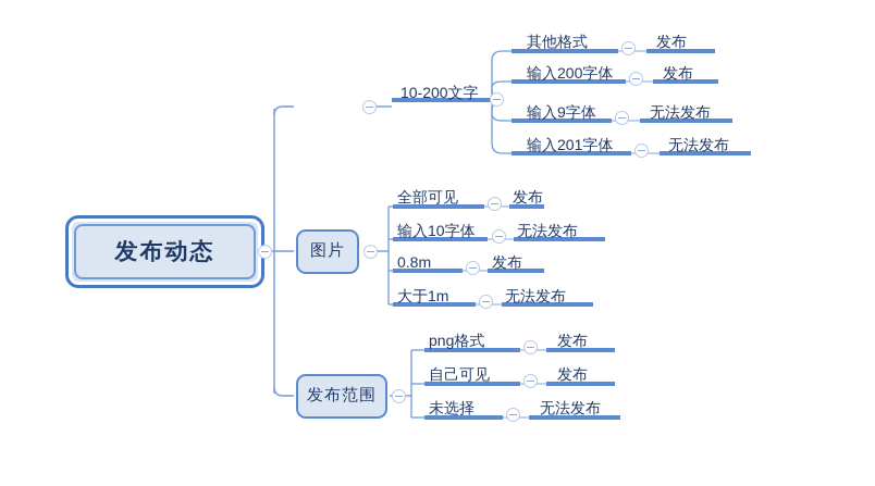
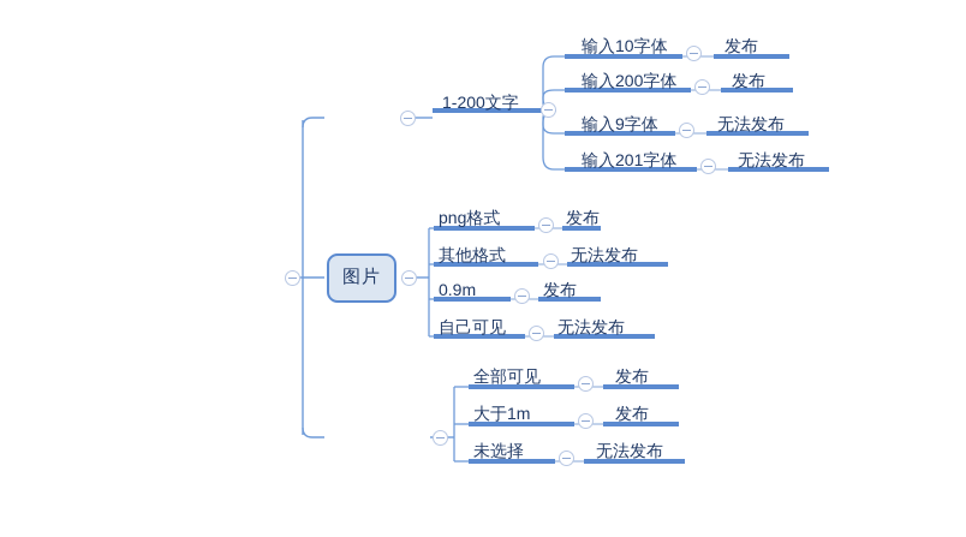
- 发布动态
- 10-200文字
+ 1-200文字
- 其他格式
+ 输入10字体
  发布
  输入200字体
  发布
  输入9字体
  无法发布
  输入201字体
  无法发布
  图片
- 全部可见
+ png格式
  发布
- 输入10字体
+ 其他格式
  无法发布
- 0.8m
+ 0.9m
  发布
- 大于1m
+ 自己可见
  无法发布
- 发布范围
- png格式
+ 全部可见
  发布
- 自己可见
+ 大于1m
  发布
  未选择
  无法发布
